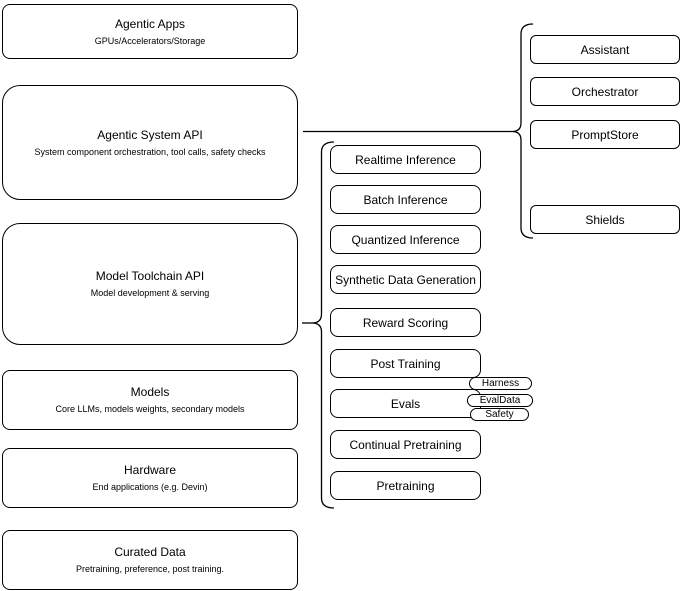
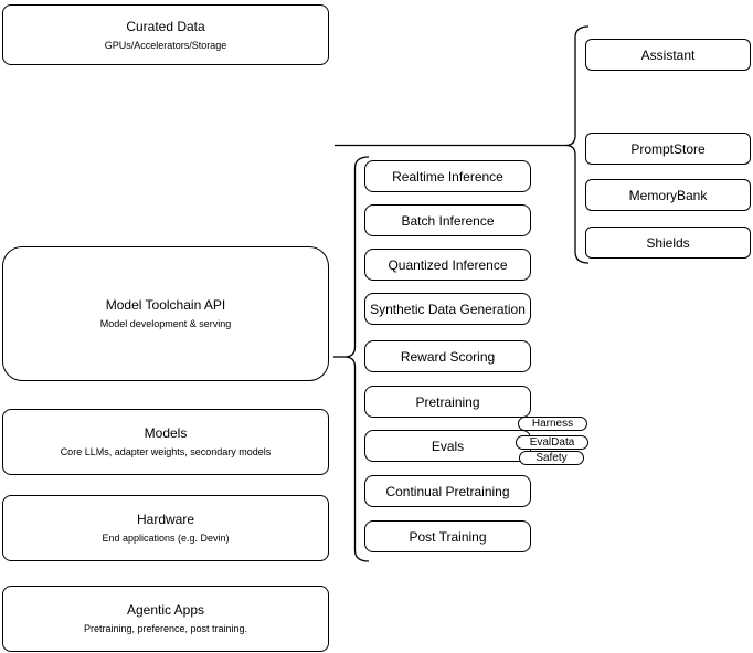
- Agentic Apps
+ Curated Data
  GPUs/Accelerators/Storage
- Agentic System API
- System component orchestration, tool calls, safety checks
  Model Toolchain API
  Model development & serving
  Models
- Core LLMs, models weights, secondary models
+ Core LLMs, adapter weights, secondary models
  Hardware
  End applications (e.g. Devin)
- Curated Data
+ Agentic Apps
  Pretraining, preference, post training.
  Realtime Inference
  Batch Inference
  Quantized Inference
  Synthetic Data Generation
  Reward Scoring
- Post Training
+ Pretraining
  Evals
  Continual Pretraining
- Pretraining
+ Post Training
  Harness
  EvalData
  Safety
  Assistant
- Orchestrator
  PromptStore
+ MemoryBank
  Shields
